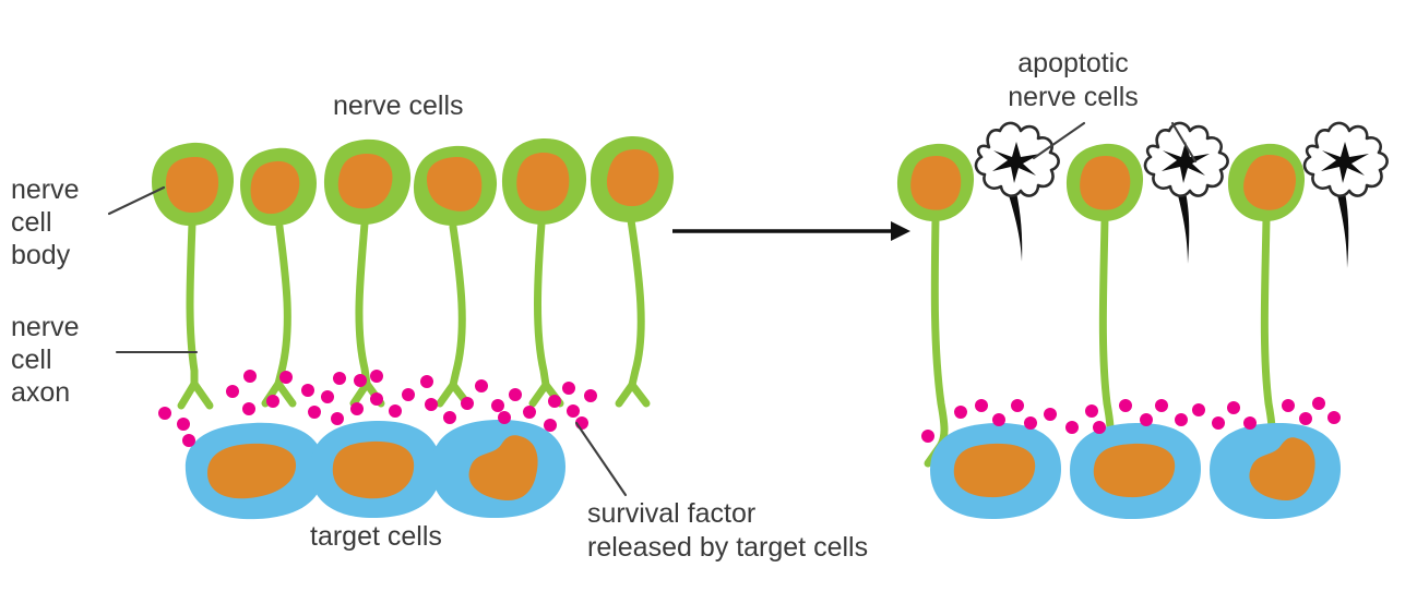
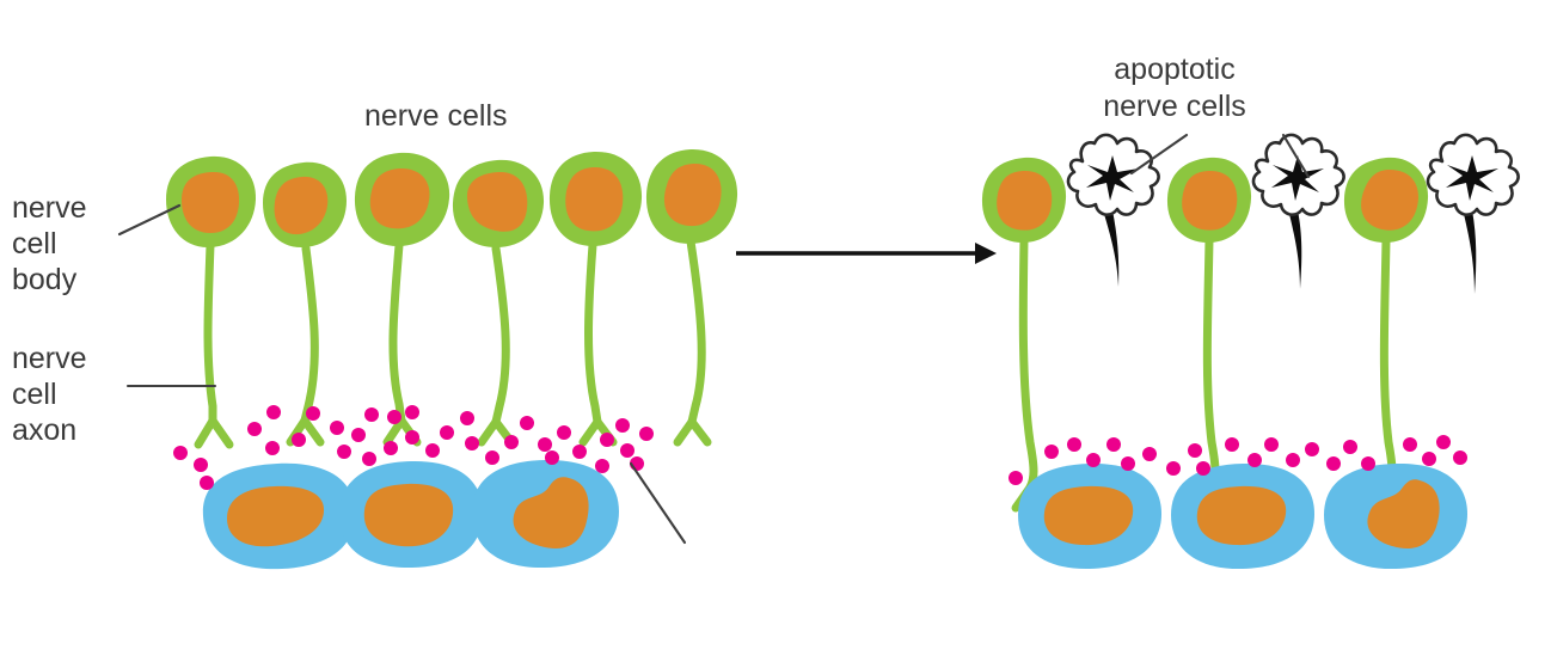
  nerve cells
  nerve
  cell
  body
  nerve
  cell
  axon
- target cells
- survival factor
- released by target cells
  apoptotic
  nerve cells
